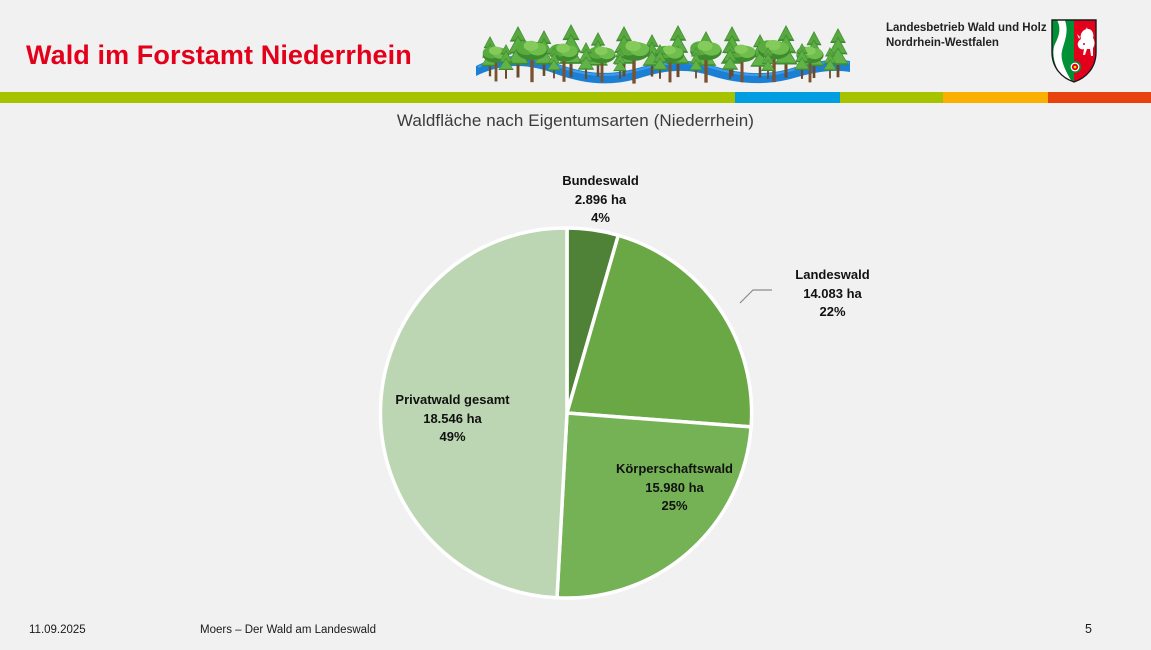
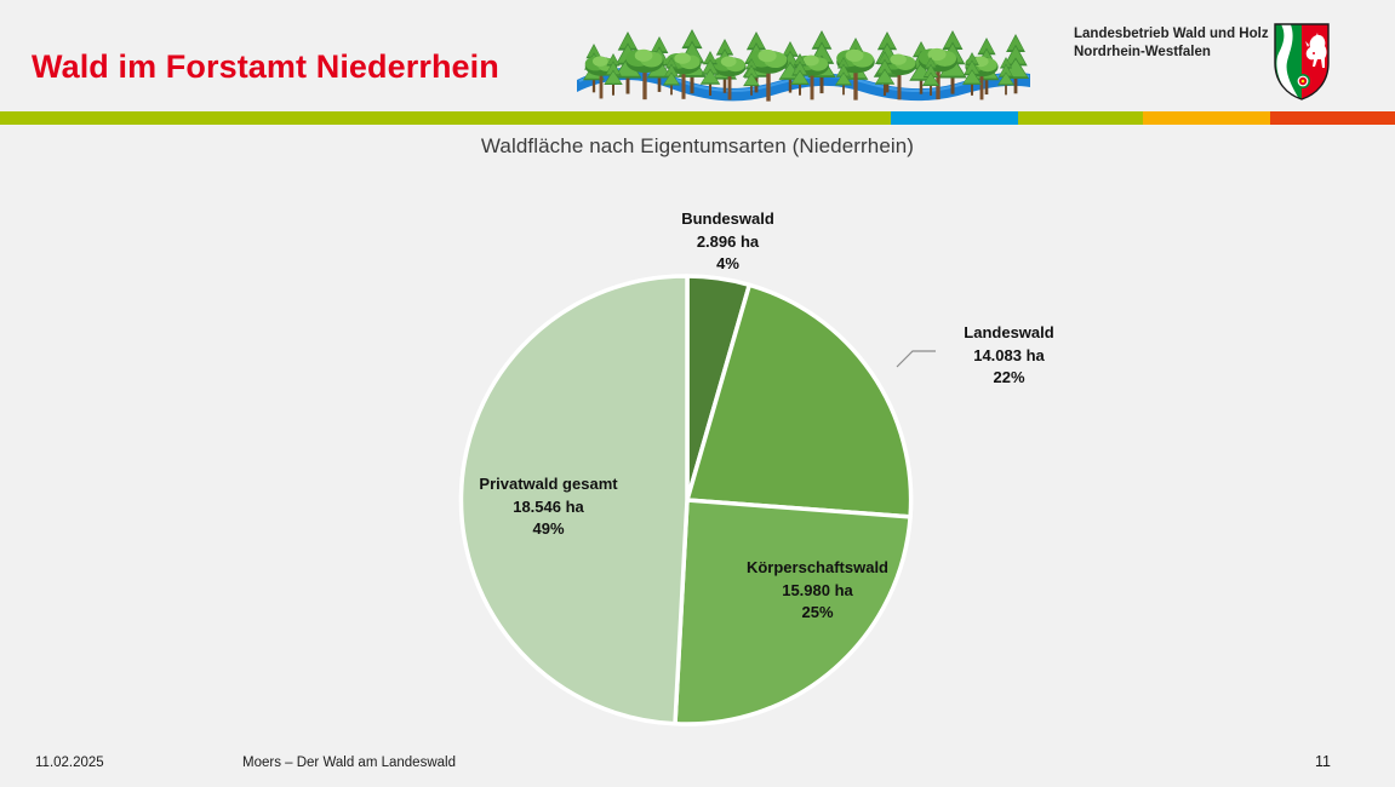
  Wald im Forstamt Niederrhein
  Landesbetrieb Wald und Holz
  Nordrhein-Westfalen
  Waldfläche nach Eigentumsarten (Niederrhein)
  Bundeswald
  2.896 ha
  4%
  Landeswald
  14.083 ha
  22%
  Körperschaftswald
  15.980 ha
  25%
  Privatwald gesamt
  18.546 ha
  49%
- 11.09.2025
+ 11.02.2025
  Moers – Der Wald am Landeswald
- 5
+ 11
